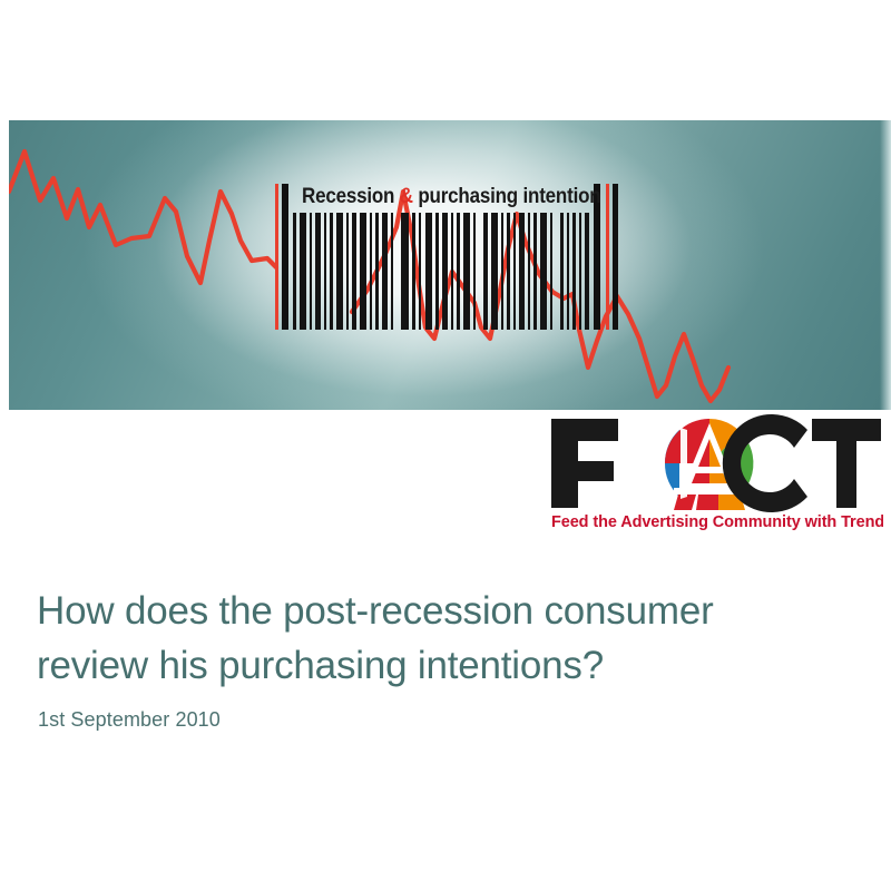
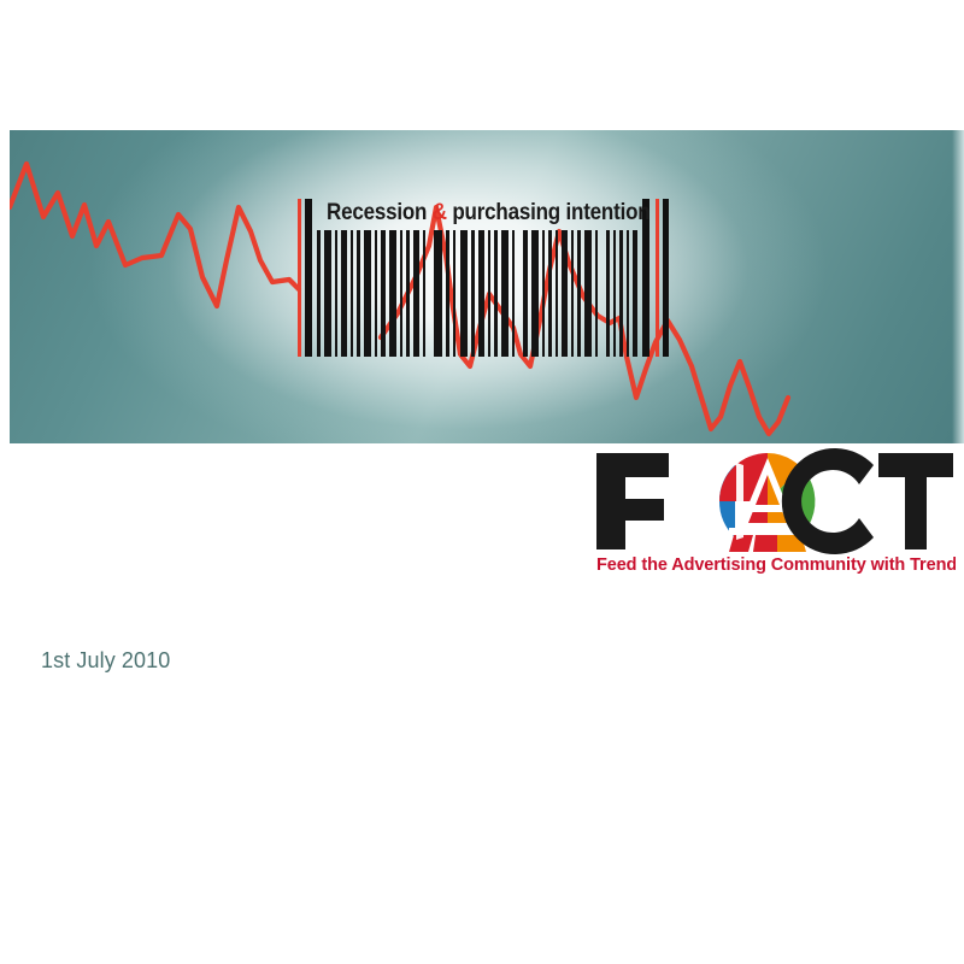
  Recession & purchasing intention
  Feed the Advertising Community with Trend
- How does the post-recession consumer
- review his purchasing intentions?
- 1st September 2010
+ 1st July 2010
